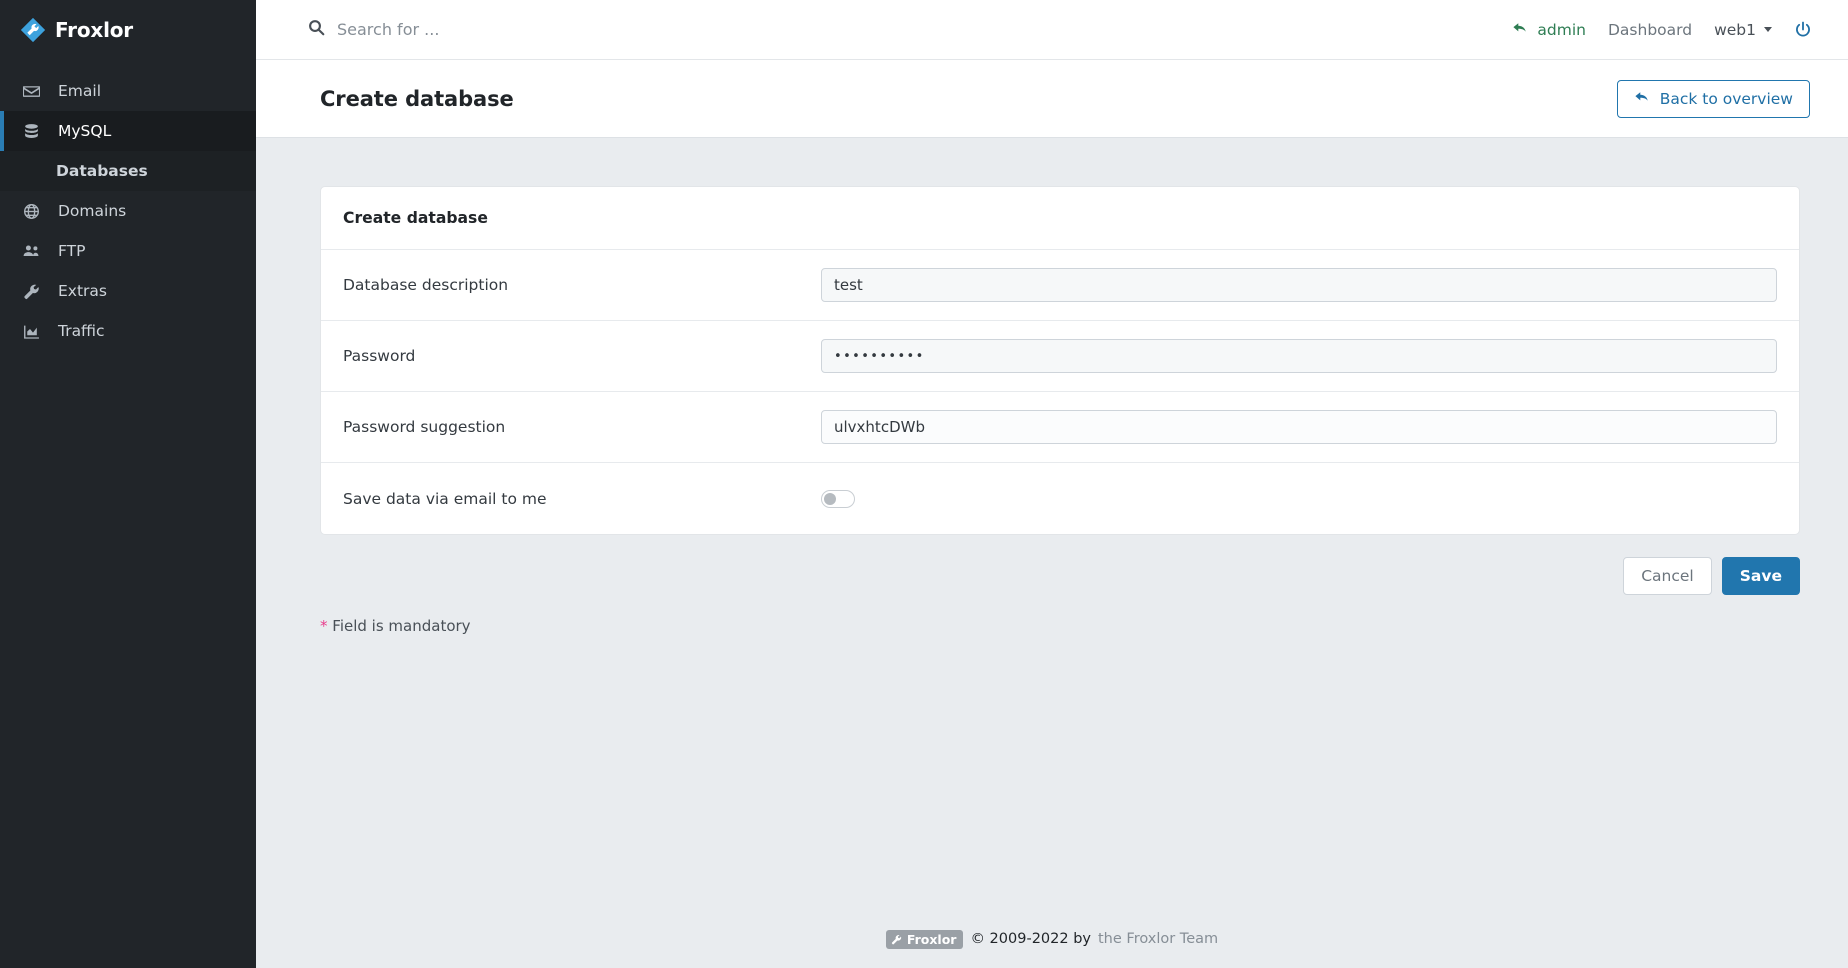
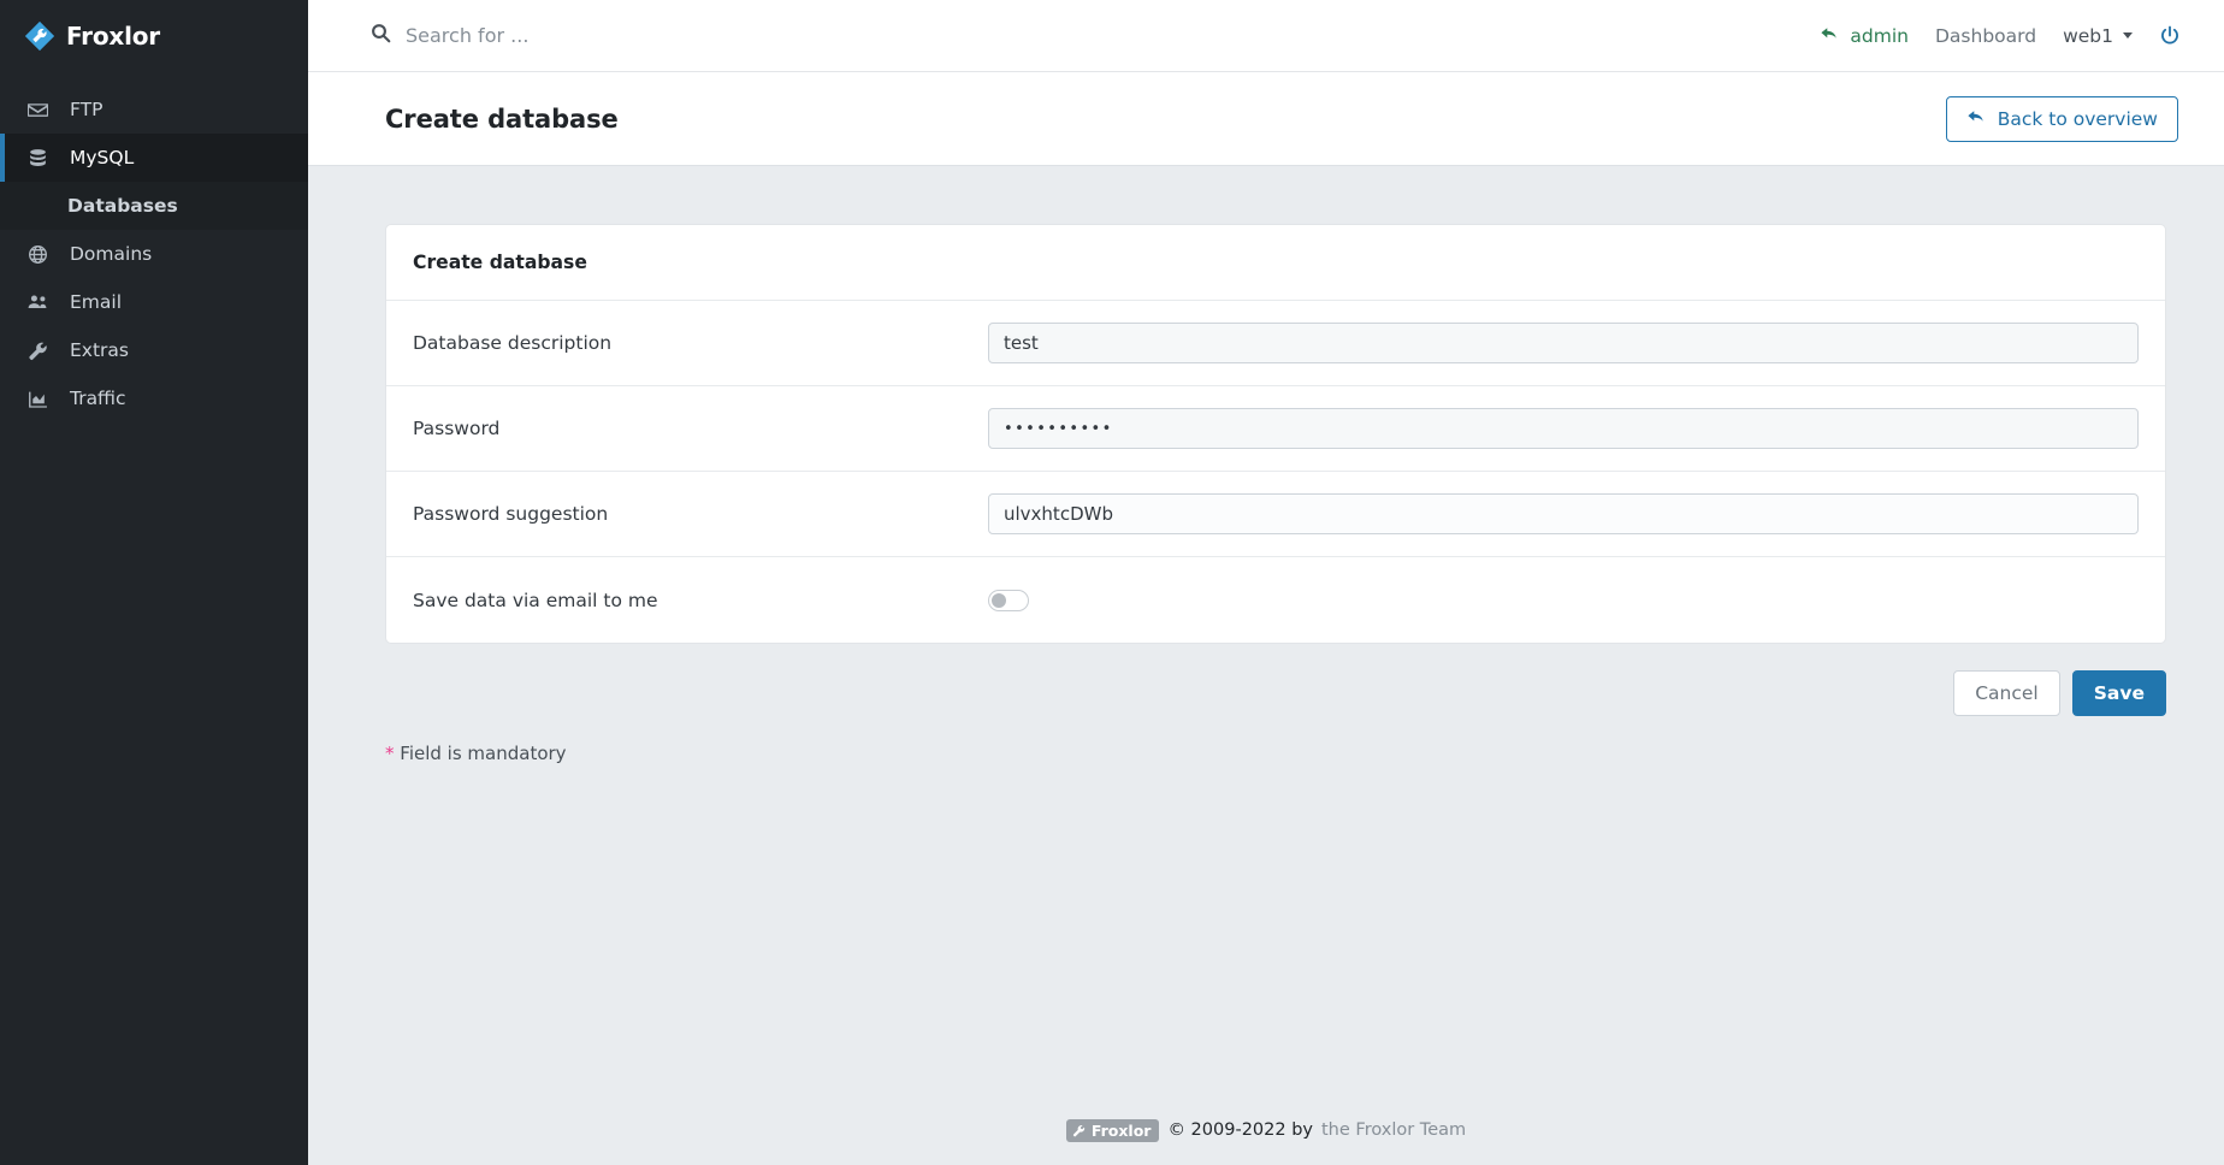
  Froxlor
- Email
+ FTP
  MySQL
  Databases
  Domains
- FTP
+ Email
  Extras
  Traffic
  Search for ...
  admin
  Dashboard
  web1
  Create database
  Back to overview
  Create database
  Database description
  test
  Password
  ••••••••••
  Password suggestion
  ulvxhtcDWb
  Save data via email to me
  Cancel
  Save
  * Field is mandatory
  Froxlor
  © 2009-2022 by
  the Froxlor Team
